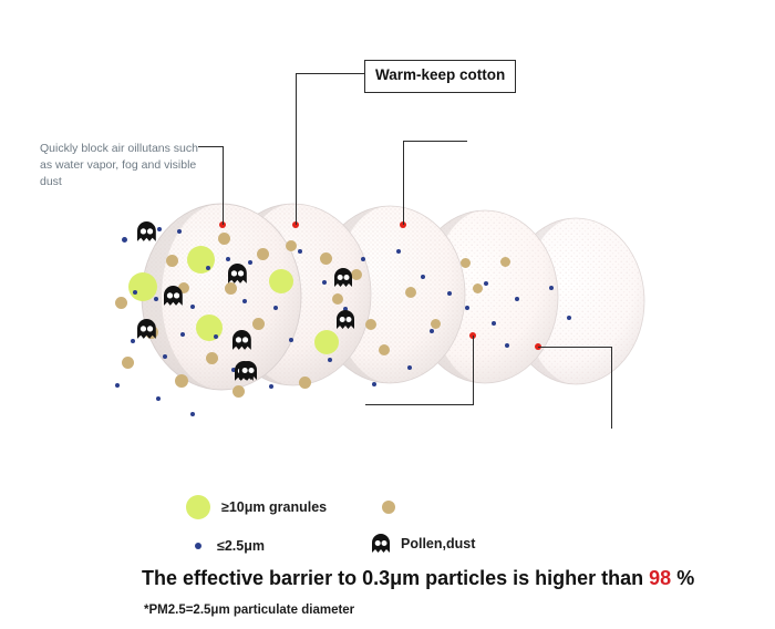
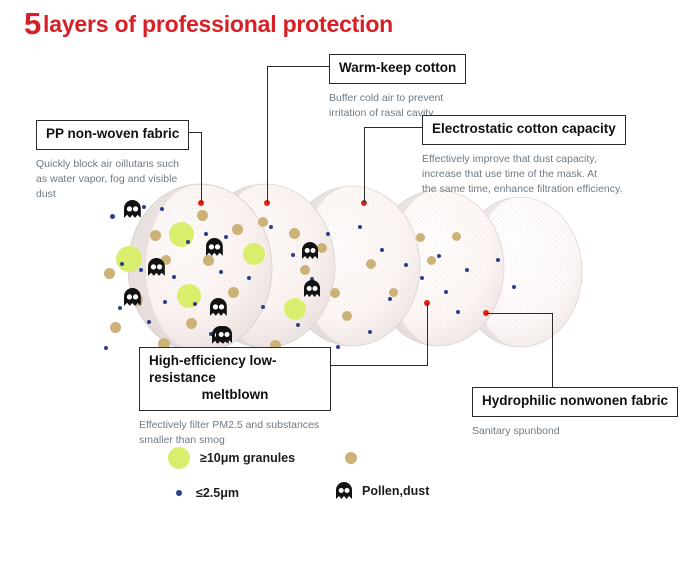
+ 5layers of professional protection
+ PP non-woven fabric
  Quickly block air oillutans such
  as water vapor, fog and visible
  dust
  Warm-keep cotton
+ Buffer cold air to prevent
+ irritation of rasal cavity
+ Electrostatic cotton capacity
+ Effectively improve that dust capacity,
+ increase that use time of the mask. At
+ the same time, enhance filtration efficiency.
+ High-efficiency low-resistance
+ meltblown
+ Effectively filter PM2.5 and substances
+ smaller than smog
+ Hydrophilic nonwonen fabric
+ Sanitary spunbond
  ≥10μm granules
  ≤2.5μm
  Pollen,dust
- The effective barrier to 0.3μm particles is higher than 98 %
- *PM2.5=2.5μm particulate diameter
